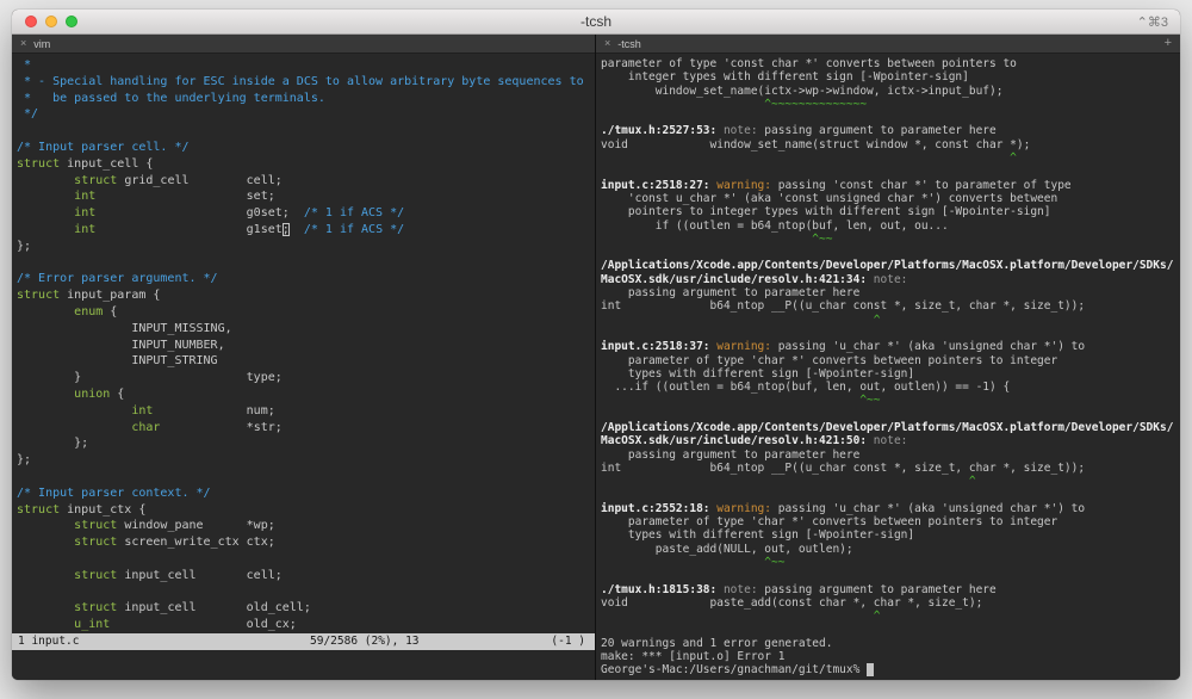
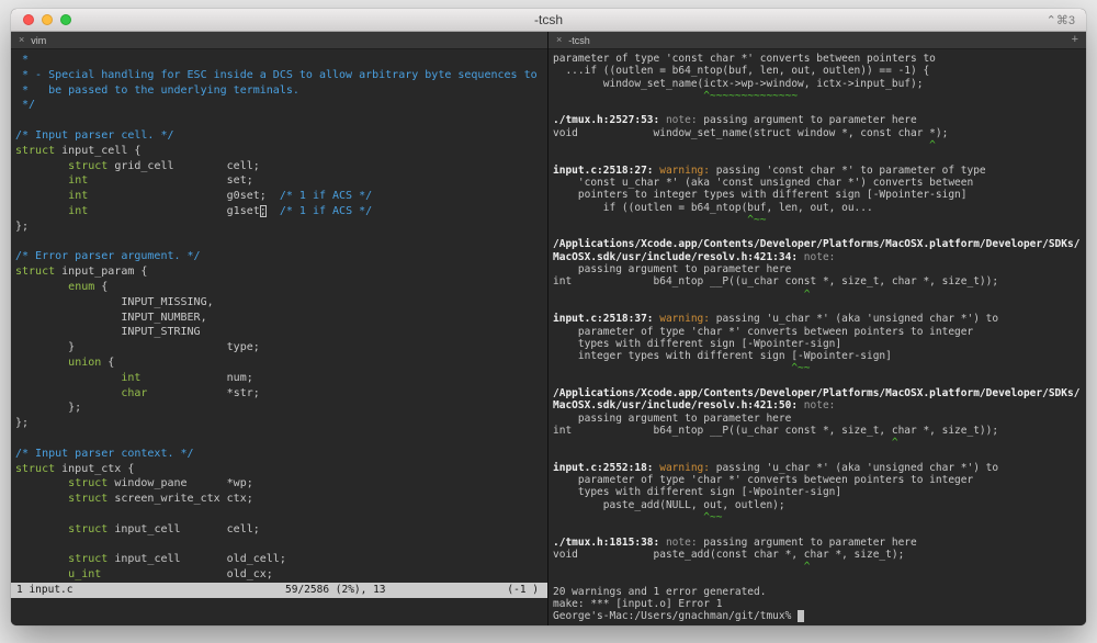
  -tcsh
  ⌃⌘3
  ×
  vim
  *
  * - Special handling for ESC inside a DCS to allow arbitrary byte sequences to
  * be passed to the underlying terminals.
  */
  /* Input parser cell. */
  struct input_cell {
  struct grid_cell cell;
  int set;
  int g0set; /* 1 if ACS */
  int g1set; /* 1 if ACS */
  };
  /* Error parser argument. */
  struct input_param {
  enum {
  INPUT_MISSING,
  INPUT_NUMBER,
  INPUT_STRING
  } type;
  union {
  int num;
  char *str;
  };
  };
  /* Input parser context. */
  struct input_ctx {
  struct window_pane *wp;
  struct screen_write_ctx ctx;
  struct input_cell cell;
  struct input_cell old_cell;
  u_int old_cx;
  1 input.c
  59/2586 (2%), 13
  (-1 )
  ×
  -tcsh
  +
  parameter of type 'const char *' converts between pointers to
- integer types with different sign [-Wpointer-sign]
+ ...if ((outlen = b64_ntop(buf, len, out, outlen)) == -1) {
  window_set_name(ictx->wp->window, ictx->input_buf);
  ^~~~~~~~~~~~~~~
  ./tmux.h:2527:53: note: passing argument to parameter here
  void window_set_name(struct window *, const char *);
  ^
  input.c:2518:27: warning: passing 'const char *' to parameter of type
  'const u_char *' (aka 'const unsigned char *') converts between
  pointers to integer types with different sign [-Wpointer-sign]
  if ((outlen = b64_ntop(buf, len, out, ou...
  ^~~
  /Applications/Xcode.app/Contents/Developer/Platforms/MacOSX.platform/Developer/SDKs/
  MacOSX.sdk/usr/include/resolv.h:421:34: note:
  passing argument to parameter here
  int b64_ntop __P((u_char const *, size_t, char *, size_t));
  ^
  input.c:2518:37: warning: passing 'u_char *' (aka 'unsigned char *') to
  parameter of type 'char *' converts between pointers to integer
  types with different sign [-Wpointer-sign]
- ...if ((outlen = b64_ntop(buf, len, out, outlen)) == -1) {
+ integer types with different sign [-Wpointer-sign]
  ^~~
  /Applications/Xcode.app/Contents/Developer/Platforms/MacOSX.platform/Developer/SDKs/
  MacOSX.sdk/usr/include/resolv.h:421:50: note:
  passing argument to parameter here
  int b64_ntop __P((u_char const *, size_t, char *, size_t));
  ^
  input.c:2552:18: warning: passing 'u_char *' (aka 'unsigned char *') to
  parameter of type 'char *' converts between pointers to integer
  types with different sign [-Wpointer-sign]
  paste_add(NULL, out, outlen);
  ^~~
  ./tmux.h:1815:38: note: passing argument to parameter here
  void paste_add(const char *, char *, size_t);
  ^
  20 warnings and 1 error generated.
  make: *** [input.o] Error 1
  George's-Mac:/Users/gnachman/git/tmux%
